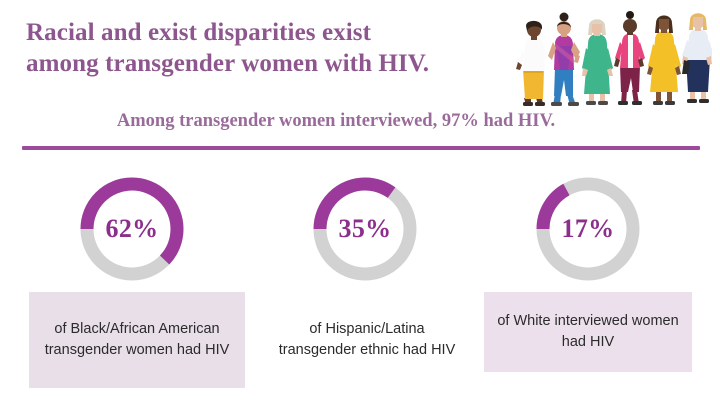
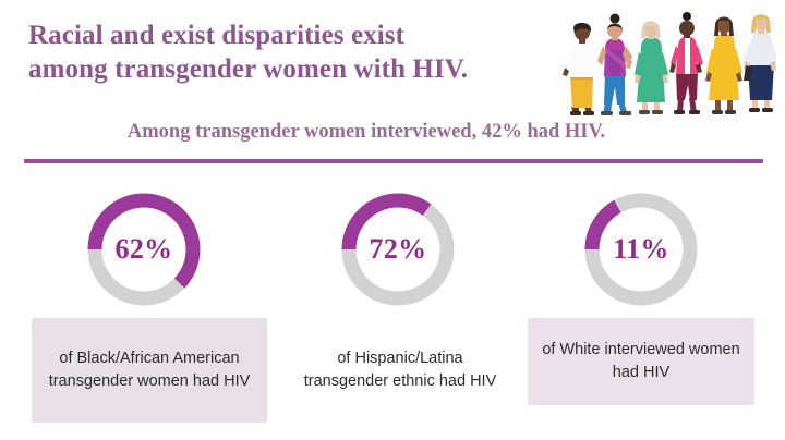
  Racial and exist disparities exist
  among transgender women with HIV.
- Among transgender women interviewed, 97% had HIV.
+ Among transgender women interviewed, 42% had HIV.
  62%
- 35%
+ 72%
- 17%
+ 11%
  of Black/African American transgender women had HIV
  of Hispanic/Latina transgender ethnic had HIV
  of White interviewed women had HIV
